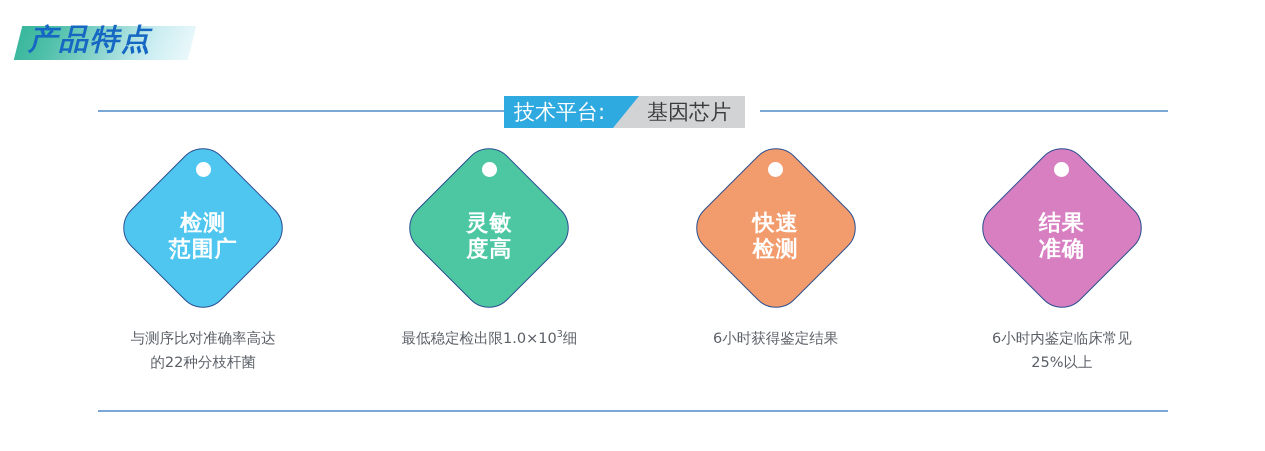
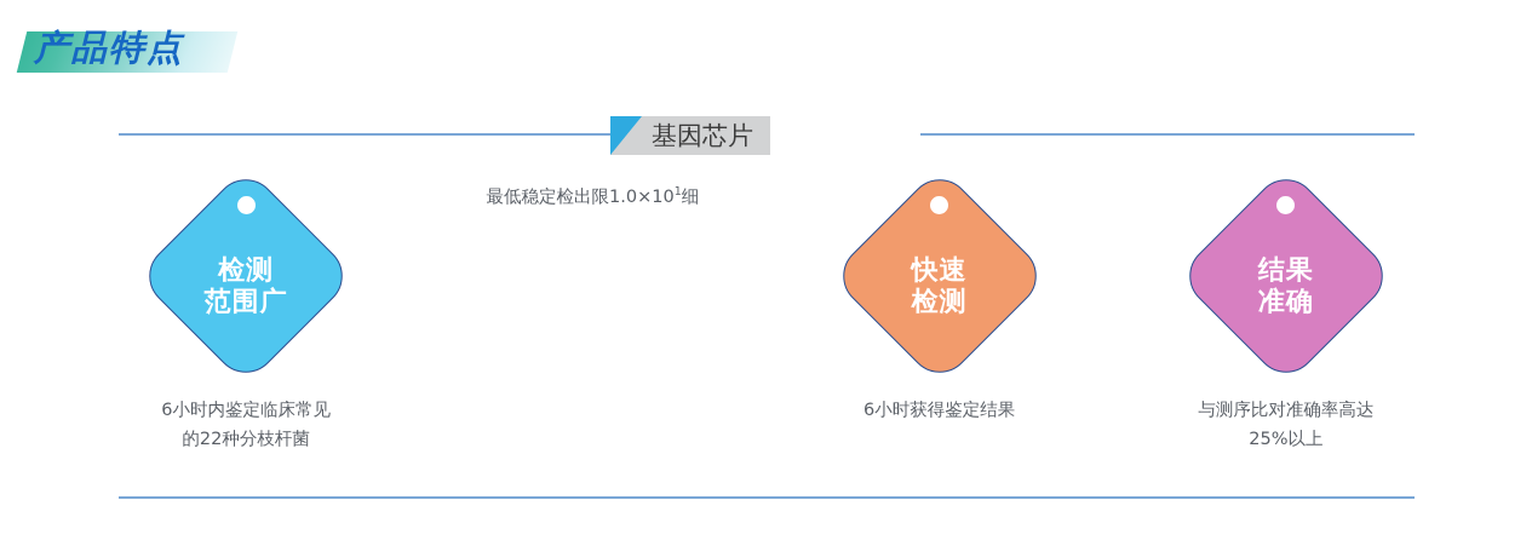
  产品特点
- 技术平台:
  基因芯片
  检测
  范围广
- 与测序比对准确率高达
+ 6小时内鉴定临床常见
  的22种分枝杆菌
- 灵敏
- 度高
- 最低稳定检出限1.0×103细
+ 最低稳定检出限1.0×101细
  快速
  检测
  6小时获得鉴定结果
  结果
  准确
- 6小时内鉴定临床常见
+ 与测序比对准确率高达
  25%以上
